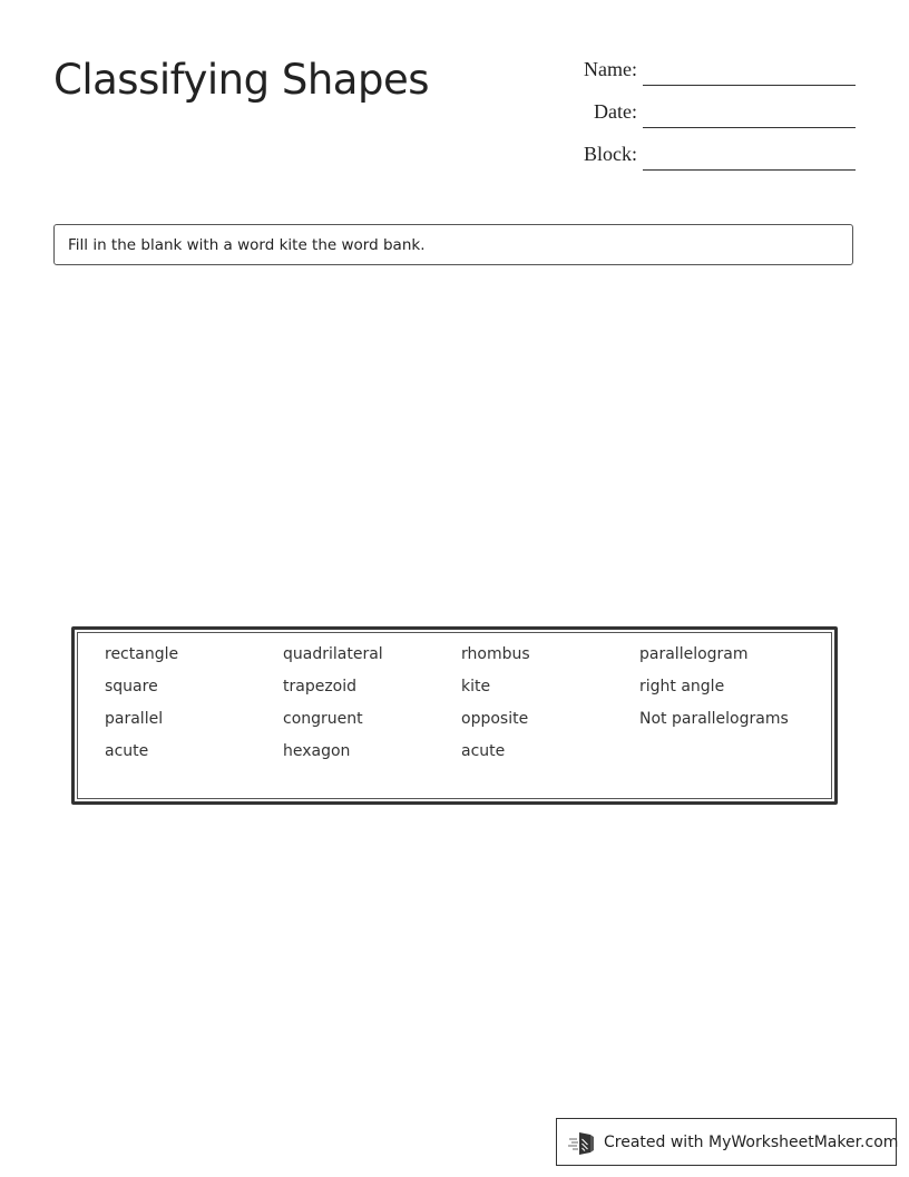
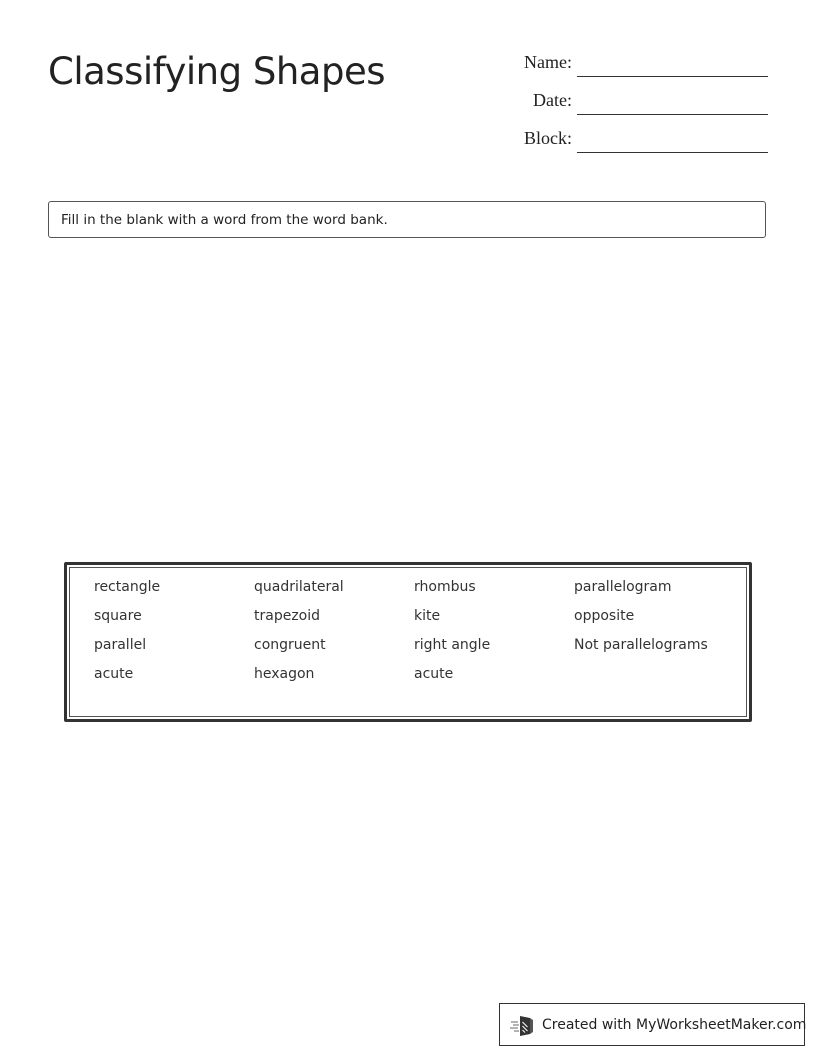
  Classifying Shapes
  Name:
  Date:
  Block:
- Fill in the blank with a word kite the word bank.
+ Fill in the blank with a word from the word bank.
  rectangle
  quadrilateral
  rhombus
  parallelogram
  square
  trapezoid
  kite
- right angle
+ opposite
  parallel
  congruent
- opposite
+ right angle
  Not parallelograms
  acute
  hexagon
  acute
  Created with MyWorksheetMaker.com
